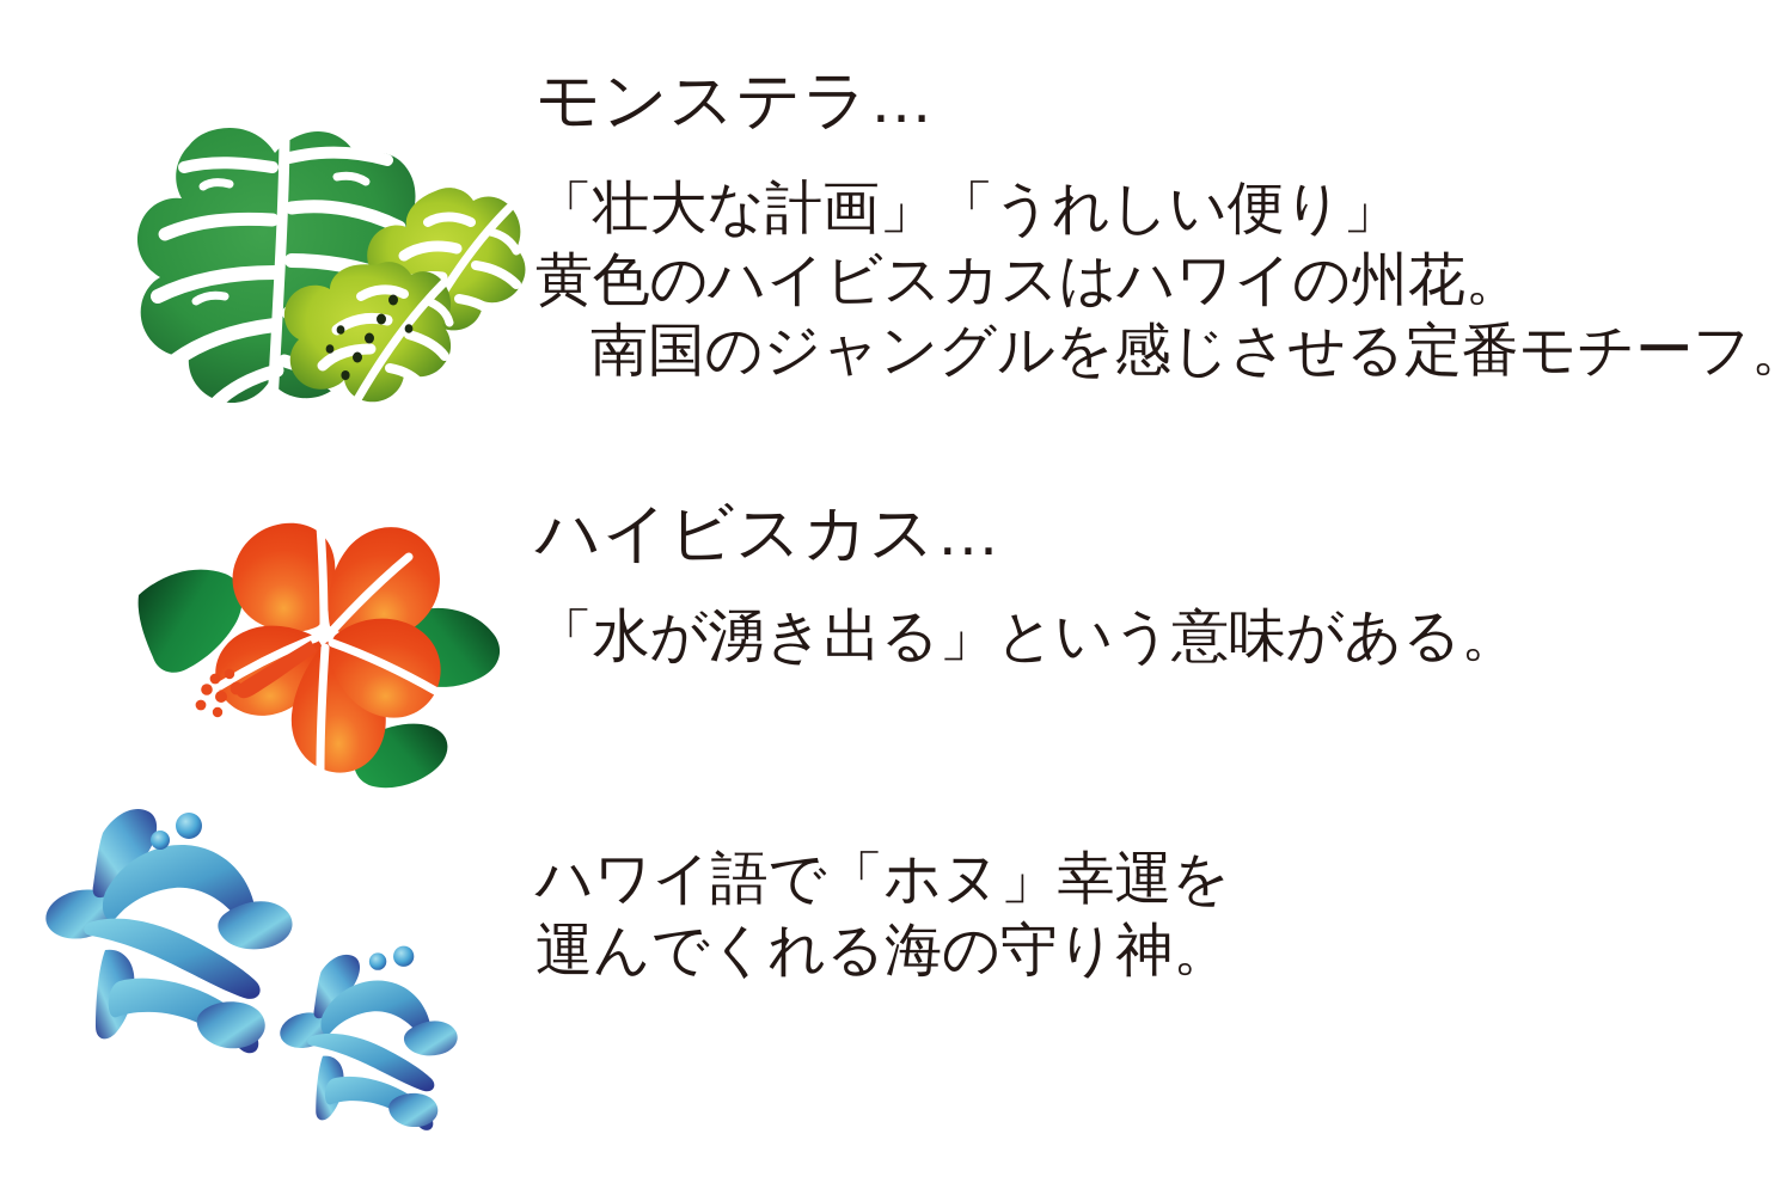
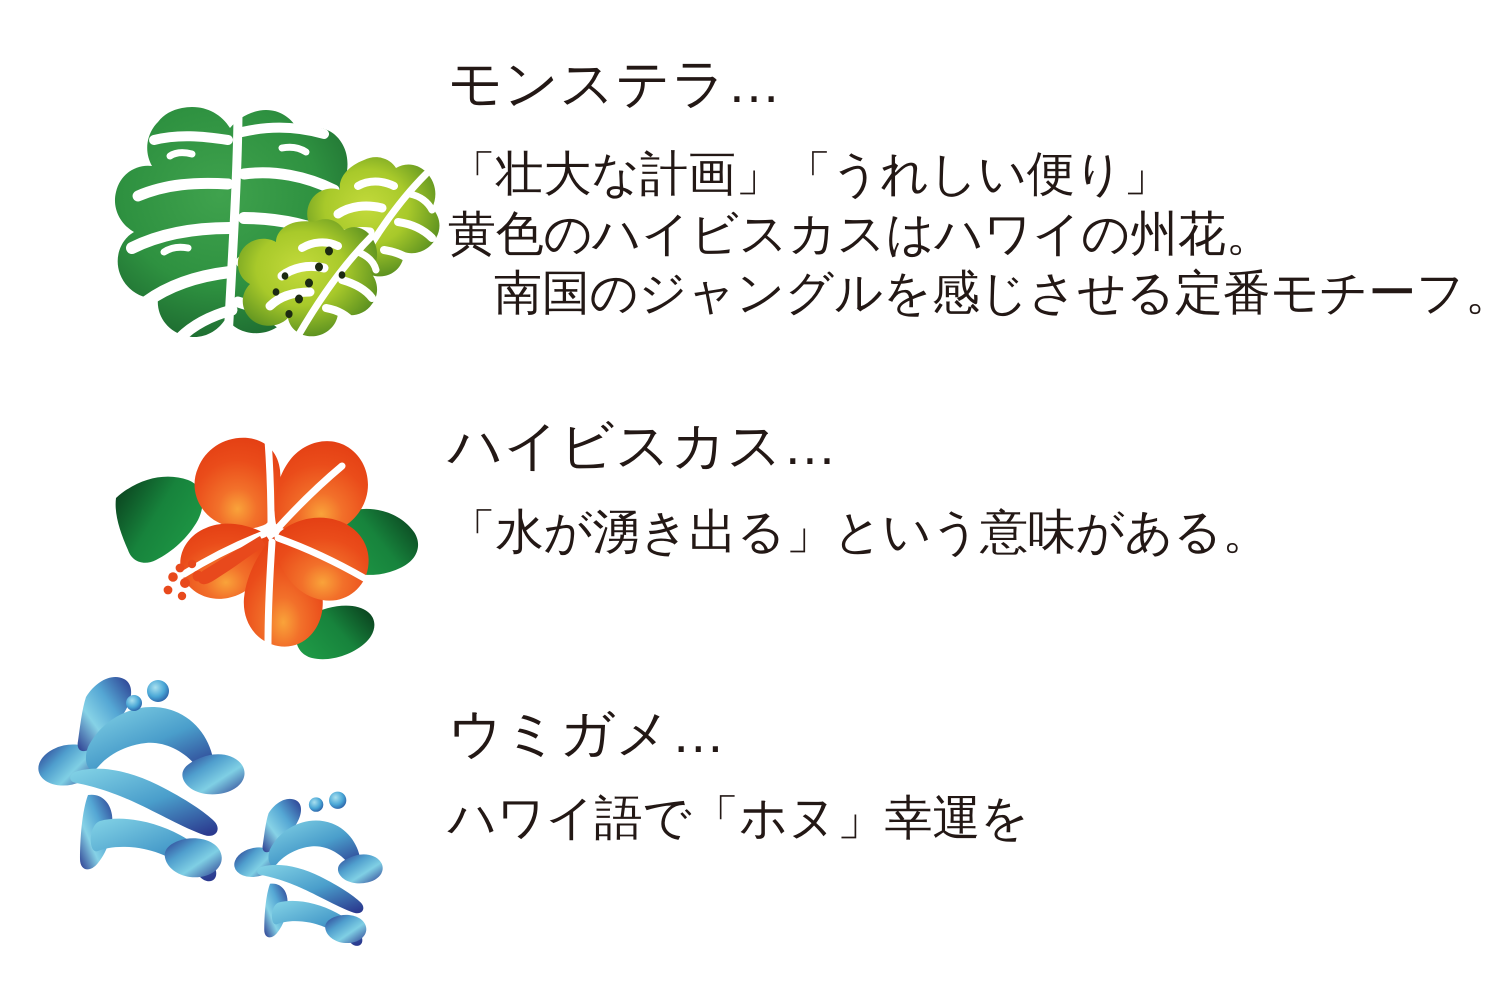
  モンステラ…
  「壮大な計画」「うれしい便り」
  黄色のハイビスカスはハワイの州花。
  南国のジャングルを感じさせる定番モチーフ。
  ハイビスカス…
  「水が湧き出る」という意味がある。
+ ウミガメ…
  ハワイ語で「ホヌ」幸運を
- 運んでくれる海の守り神。
